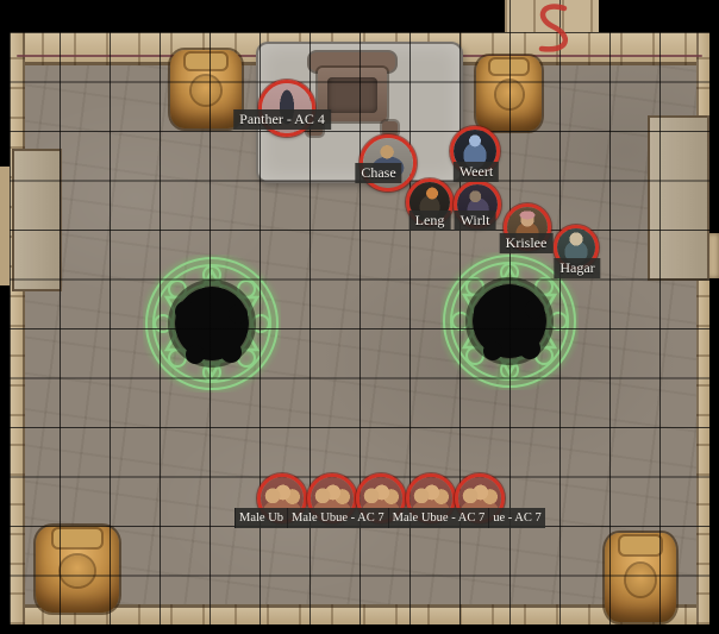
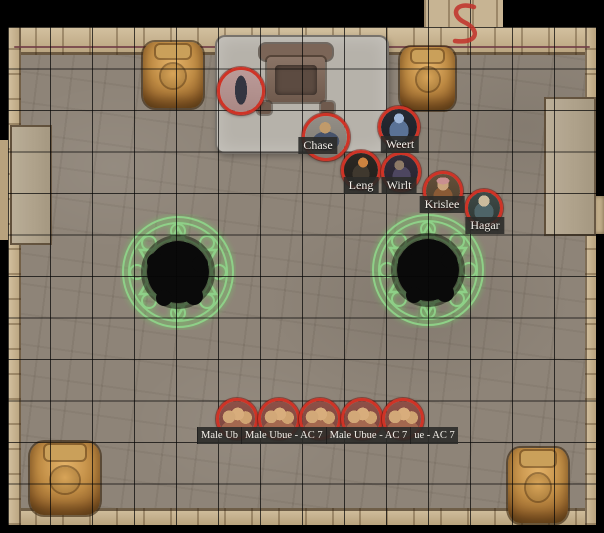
- Panther - AC 4
  Chase
  Weert
  Leng
  Wirlt
  Krislee
  Hagar
  Male Ub
  Male Ubue - AC 7
  Male Ubue - AC 7
  ue - AC 7
